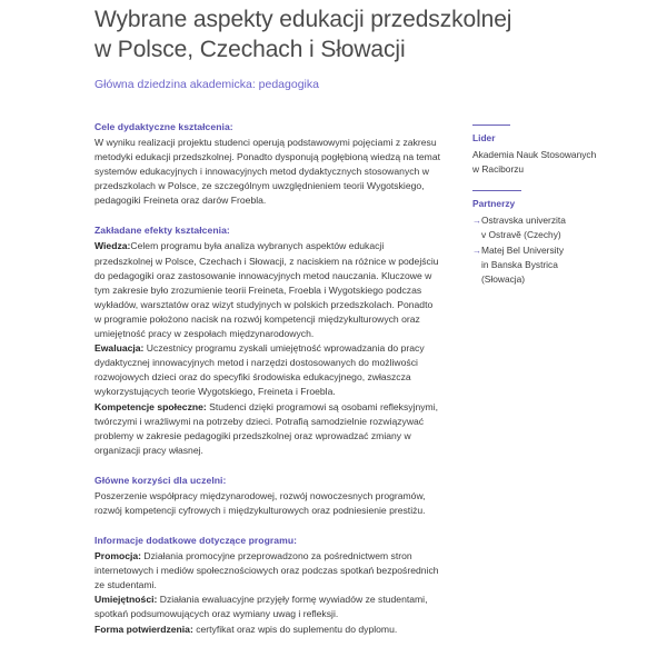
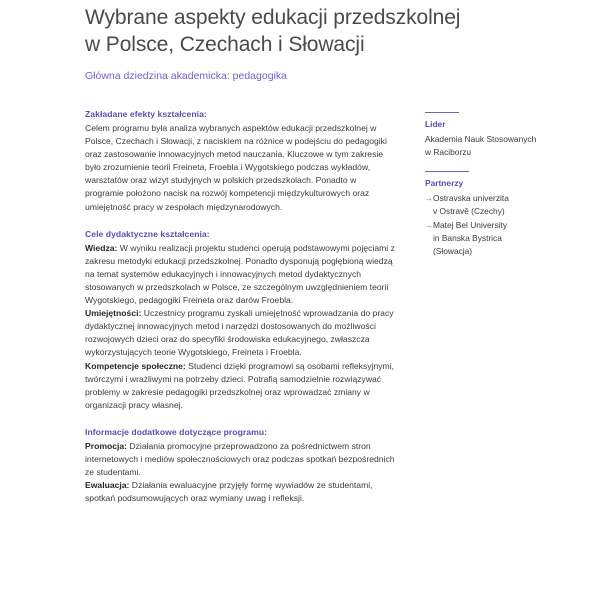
  Wybrane aspekty edukacji przedszkolnej
  w Polsce, Czechach i Słowacji
  Główna dziedzina akademicka: pedagogika
- Cele dydaktyczne kształcenia:
+ Zakładane efekty kształcenia:
- W wyniku realizacji projektu studenci operują podstawowymi pojęciami z zakresu metodyki edukacji przedszkolnej. Ponadto dysponują pogłębioną wiedzą na temat systemów edukacyjnych i innowacyjnych metod dydaktycznych stosowanych w przedszkolach w Polsce, ze szczególnym uwzględnieniem teorii Wygotskiego, pedagogiki Freineta oraz darów Froebla.
+ Celem programu była analiza wybranych aspektów edukacji przedszkolnej w Polsce, Czechach i Słowacji, z naciskiem na różnice w podejściu do pedagogiki oraz zastosowanie innowacyjnych metod nauczania. Kluczowe w tym zakresie było zrozumienie teorii Freineta, Froebla i Wygotskiego podczas wykładów, warsztatów oraz wizyt studyjnych w polskich przedszkolach. Ponadto w programie położono nacisk na rozwój kompetencji międzykulturowych oraz umiejętność pracy w zespołach międzynarodowych.
- Zakładane efekty kształcenia:
+ Cele dydaktyczne kształcenia:
- Wiedza:Celem programu była analiza wybranych aspektów edukacji przedszkolnej w Polsce, Czechach i Słowacji, z naciskiem na różnice w podejściu do pedagogiki oraz zastosowanie innowacyjnych metod nauczania. Kluczowe w tym zakresie było zrozumienie teorii Freineta, Froebla i Wygotskiego podczas wykładów, warsztatów oraz wizyt studyjnych w polskich przedszkolach. Ponadto w programie położono nacisk na rozwój kompetencji międzykulturowych oraz umiejętność pracy w zespołach międzynarodowych.
+ Wiedza: W wyniku realizacji projektu studenci operują podstawowymi pojęciami z zakresu metodyki edukacji przedszkolnej. Ponadto dysponują pogłębioną wiedzą na temat systemów edukacyjnych i innowacyjnych metod dydaktycznych stosowanych w przedszkolach w Polsce, ze szczególnym uwzględnieniem teorii Wygotskiego, pedagogiki Freineta oraz darów Froebla.
- Ewaluacja: Uczestnicy programu zyskali umiejętność wprowadzania do pracy dydaktycznej innowacyjnych metod i narzędzi dostosowanych do możliwości rozwojowych dzieci oraz do specyfiki środowiska edukacyjnego, zwłaszcza wykorzystujących teorie Wygotskiego, Freineta i Froebla.
+ Umiejętności: Uczestnicy programu zyskali umiejętność wprowadzania do pracy dydaktycznej innowacyjnych metod i narzędzi dostosowanych do możliwości rozwojowych dzieci oraz do specyfiki środowiska edukacyjnego, zwłaszcza wykorzystujących teorie Wygotskiego, Freineta i Froebla.
  Kompetencje społeczne: Studenci dzięki programowi są osobami refleksyjnymi, twórczymi i wrażliwymi na potrzeby dzieci. Potrafią samodzielnie rozwiązywać problemy w zakresie pedagogiki przedszkolnej oraz wprowadzać zmiany w organizacji pracy własnej.
- Główne korzyści dla uczelni:
- Poszerzenie współpracy międzynarodowej, rozwój nowoczesnych programów, rozwój kompetencji cyfrowych i międzykulturowych oraz podniesienie prestiżu.
  Informacje dodatkowe dotyczące programu:
  Promocja: Działania promocyjne przeprowadzono za pośrednictwem stron internetowych i mediów społecznościowych oraz podczas spotkań bezpośrednich ze studentami.
- Umiejętności: Działania ewaluacyjne przyjęły formę wywiadów ze studentami, spotkań podsumowujących oraz wymiany uwag i refleksji.
+ Ewaluacja: Działania ewaluacyjne przyjęły formę wywiadów ze studentami, spotkań podsumowujących oraz wymiany uwag i refleksji.
- Forma potwierdzenia: certyfikat oraz wpis do suplementu do dyplomu.
  Lider
  Akademia Nauk Stosowanych
  w Raciborzu
  Partnerzy
  →
  Ostravska univerzita
  v Ostravě (Czechy)
  →
  Matej Bel University
  in Banska Bystrica
  (Słowacja)
